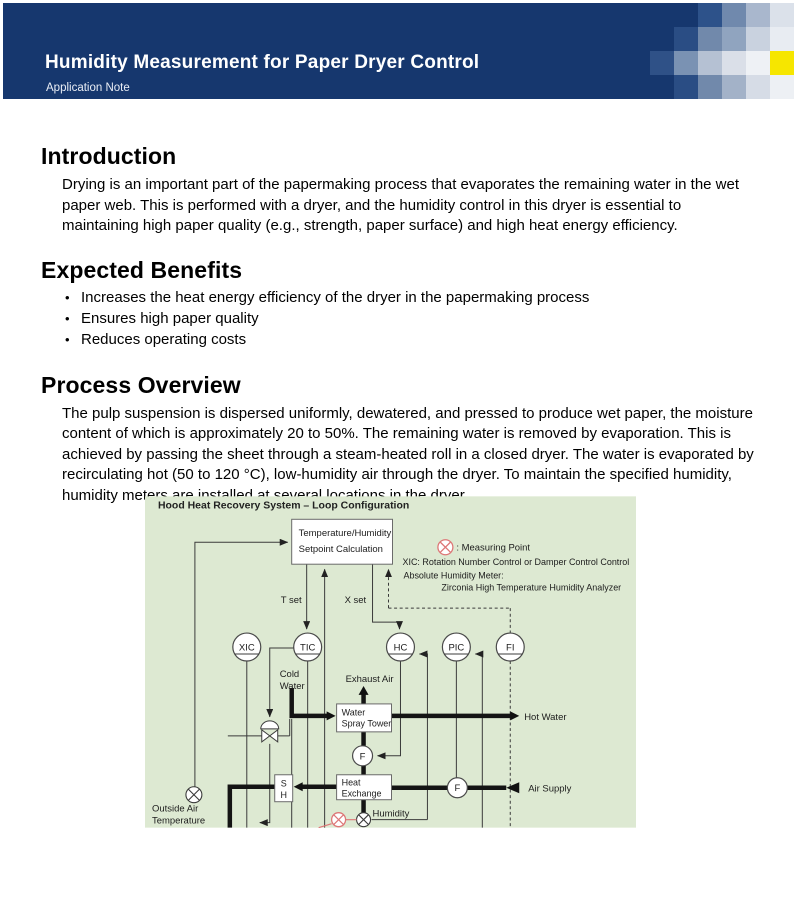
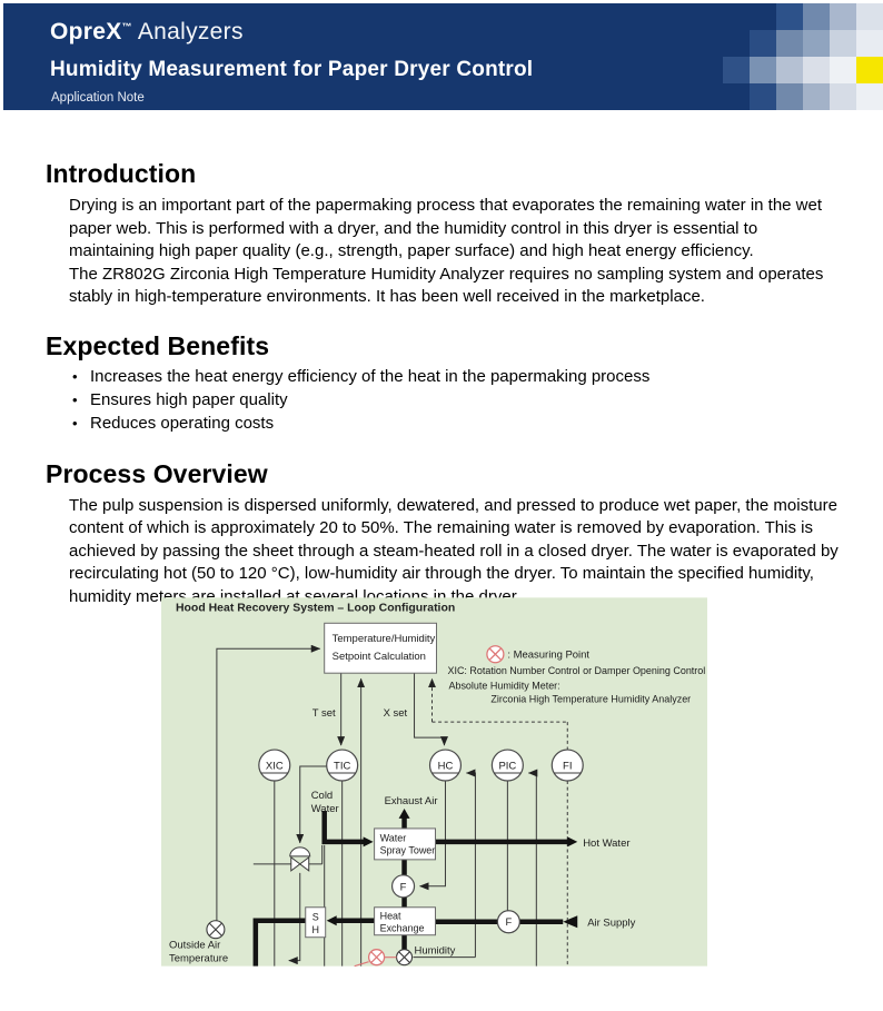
+ OpreX™ Analyzers
  Humidity Measurement for Paper Dryer Control
  Application Note
  Introduction
  Drying is an important part of the papermaking process that evaporates the remaining water in the wet paper web. This is performed with a dryer, and the humidity control in this dryer is essential to maintaining high paper quality (e.g., strength, paper surface) and high heat energy efficiency.
+ The ZR802G Zirconia High Temperature Humidity Analyzer requires no sampling system and operates stably in high-temperature environments. It has been well received in the marketplace.
  Expected Benefits
  •
- Increases the heat energy efficiency of the dryer in the papermaking process
+ Increases the heat energy efficiency of the heat in the papermaking process
  •
  Ensures high paper quality
  •
  Reduces operating costs
  Process Overview
  The pulp suspension is dispersed uniformly, dewatered, and pressed to produce wet paper, the moisture content of which is approximately 20 to 50%. The remaining water is removed by evaporation. This is achieved by passing the sheet through a steam-heated roll in a closed dryer. The water is evaporated by recirculating hot (50 to 120 °C), low-humidity air through the dryer. To maintain the specified humidity, humidity meters are installed at several locations in the dryer.
  Hood Heat Recovery System – Loop Configuration
  Temperature/Humidity
  Setpoint Calculation
  : Measuring Point
- XIC: Rotation Number Control or Damper Control Control
+ XIC: Rotation Number Control or Damper Opening Control
  Absolute Humidity Meter:
  Zirconia High Temperature Humidity Analyzer
  T set
  X set
  XIC
  TIC
  HC
  PIC
  FI
  F
  F
  Water
  Spray Tower
  Heat
  Exchange
  S
  H
  Cold
  Water
  Exhaust Air
  Hot Water
  Air Supply
  Outside Air
  Temperature
  Humidity
